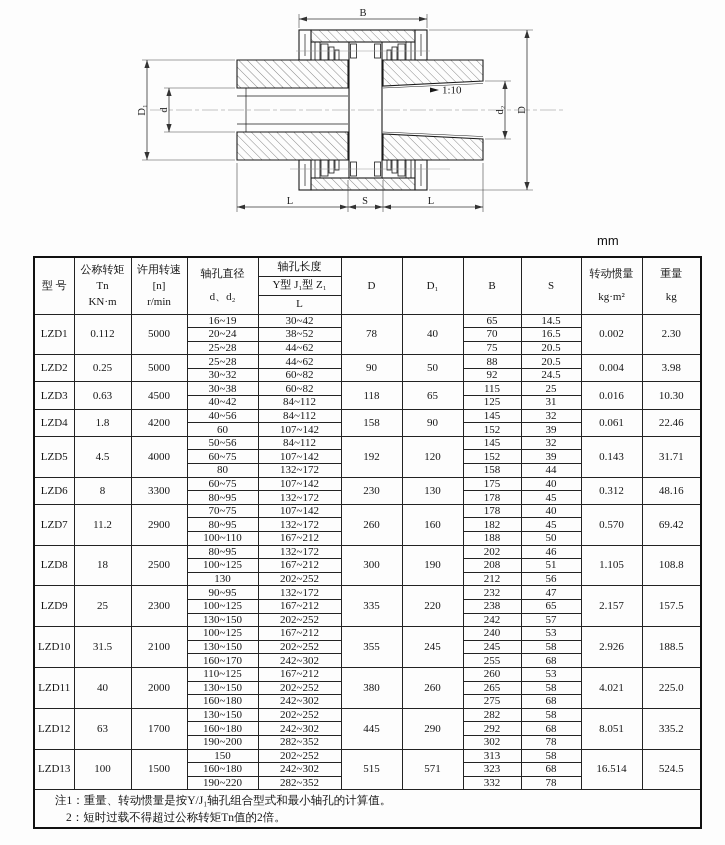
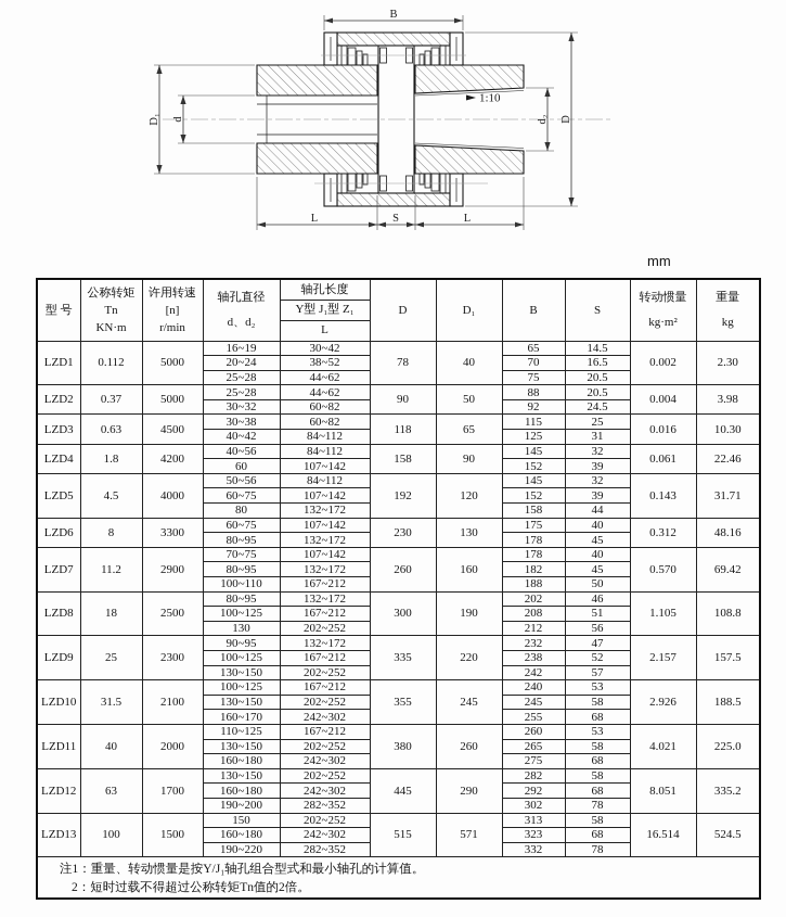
  B
  L
  S
  L
  1:10
  mm
  型 号	公称转矩TnKN·m	许用转速[n]r/min	轴孔直径d、d₂	轴孔长度	D	D₁	B	S	转动惯量kg·m²	重量kg
  Y型 J₁型 Z₁
  L
  LZD1	0.112	5000	16~19	30~42	78	40	65	14.5	0.002	2.30
  20~24	38~52	70	16.5
  25~28	44~62	75	20.5
- LZD2	0.25	5000	25~28	44~62	90	50	88	20.5	0.004	3.98
+ LZD2	0.37	5000	25~28	44~62	90	50	88	20.5	0.004	3.98
  30~32	60~82	92	24.5
  LZD3	0.63	4500	30~38	60~82	118	65	115	25	0.016	10.30
  40~42	84~112	125	31
  LZD4	1.8	4200	40~56	84~112	158	90	145	32	0.061	22.46
  60	107~142	152	39
  LZD5	4.5	4000	50~56	84~112	192	120	145	32	0.143	31.71
  60~75	107~142	152	39
  80	132~172	158	44
  LZD6	8	3300	60~75	107~142	230	130	175	40	0.312	48.16
  80~95	132~172	178	45
  LZD7	11.2	2900	70~75	107~142	260	160	178	40	0.570	69.42
  80~95	132~172	182	45
  100~110	167~212	188	50
  LZD8	18	2500	80~95	132~172	300	190	202	46	1.105	108.8
  100~125	167~212	208	51
  130	202~252	212	56
  LZD9	25	2300	90~95	132~172	335	220	232	47	2.157	157.5
- 100~125	167~212	238	65
+ 100~125	167~212	238	52
  130~150	202~252	242	57
  LZD10	31.5	2100	100~125	167~212	355	245	240	53	2.926	188.5
  130~150	202~252	245	58
  160~170	242~302	255	68
  LZD11	40	2000	110~125	167~212	380	260	260	53	4.021	225.0
  130~150	202~252	265	58
  160~180	242~302	275	68
  LZD12	63	1700	130~150	202~252	445	290	282	58	8.051	335.2
  160~180	242~302	292	68
  190~200	282~352	302	78
  LZD13	100	1500	150	202~252	515	571	313	58	16.514	524.5
  160~180	242~302	323	68
  190~220	282~352	332	78
  注1：重量、转动惯量是按Y/J₁轴孔组合型式和最小轴孔的计算值。 2：短时过载不得超过公称转矩Tn值的2倍。
